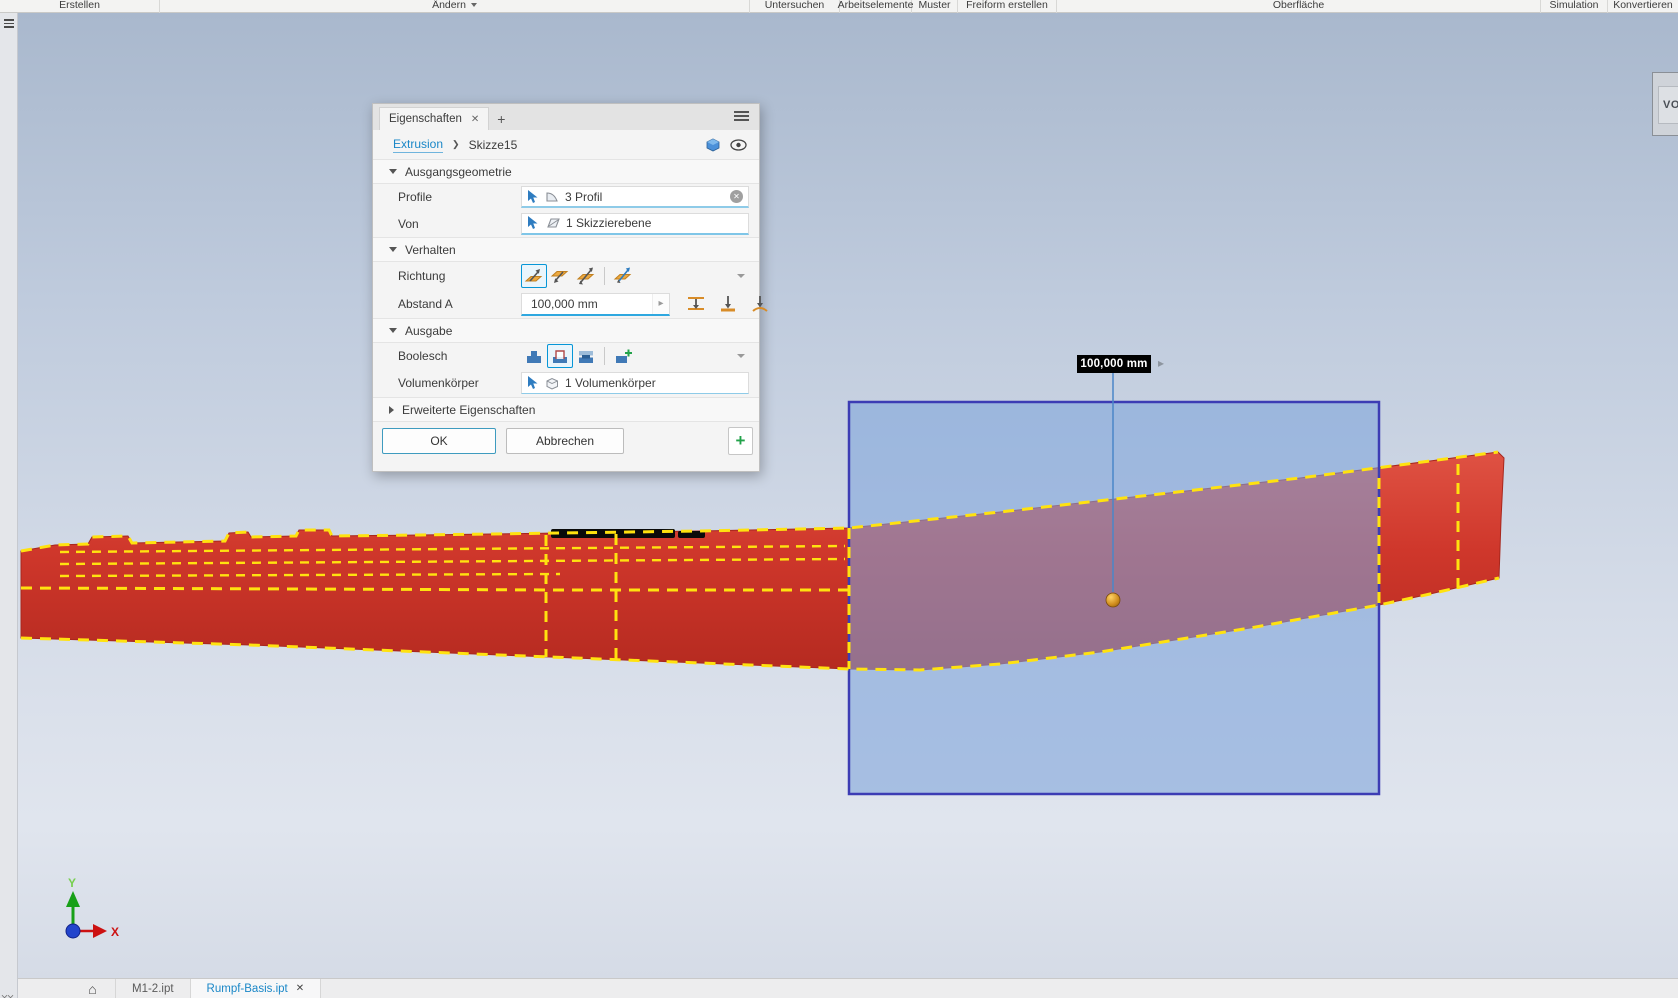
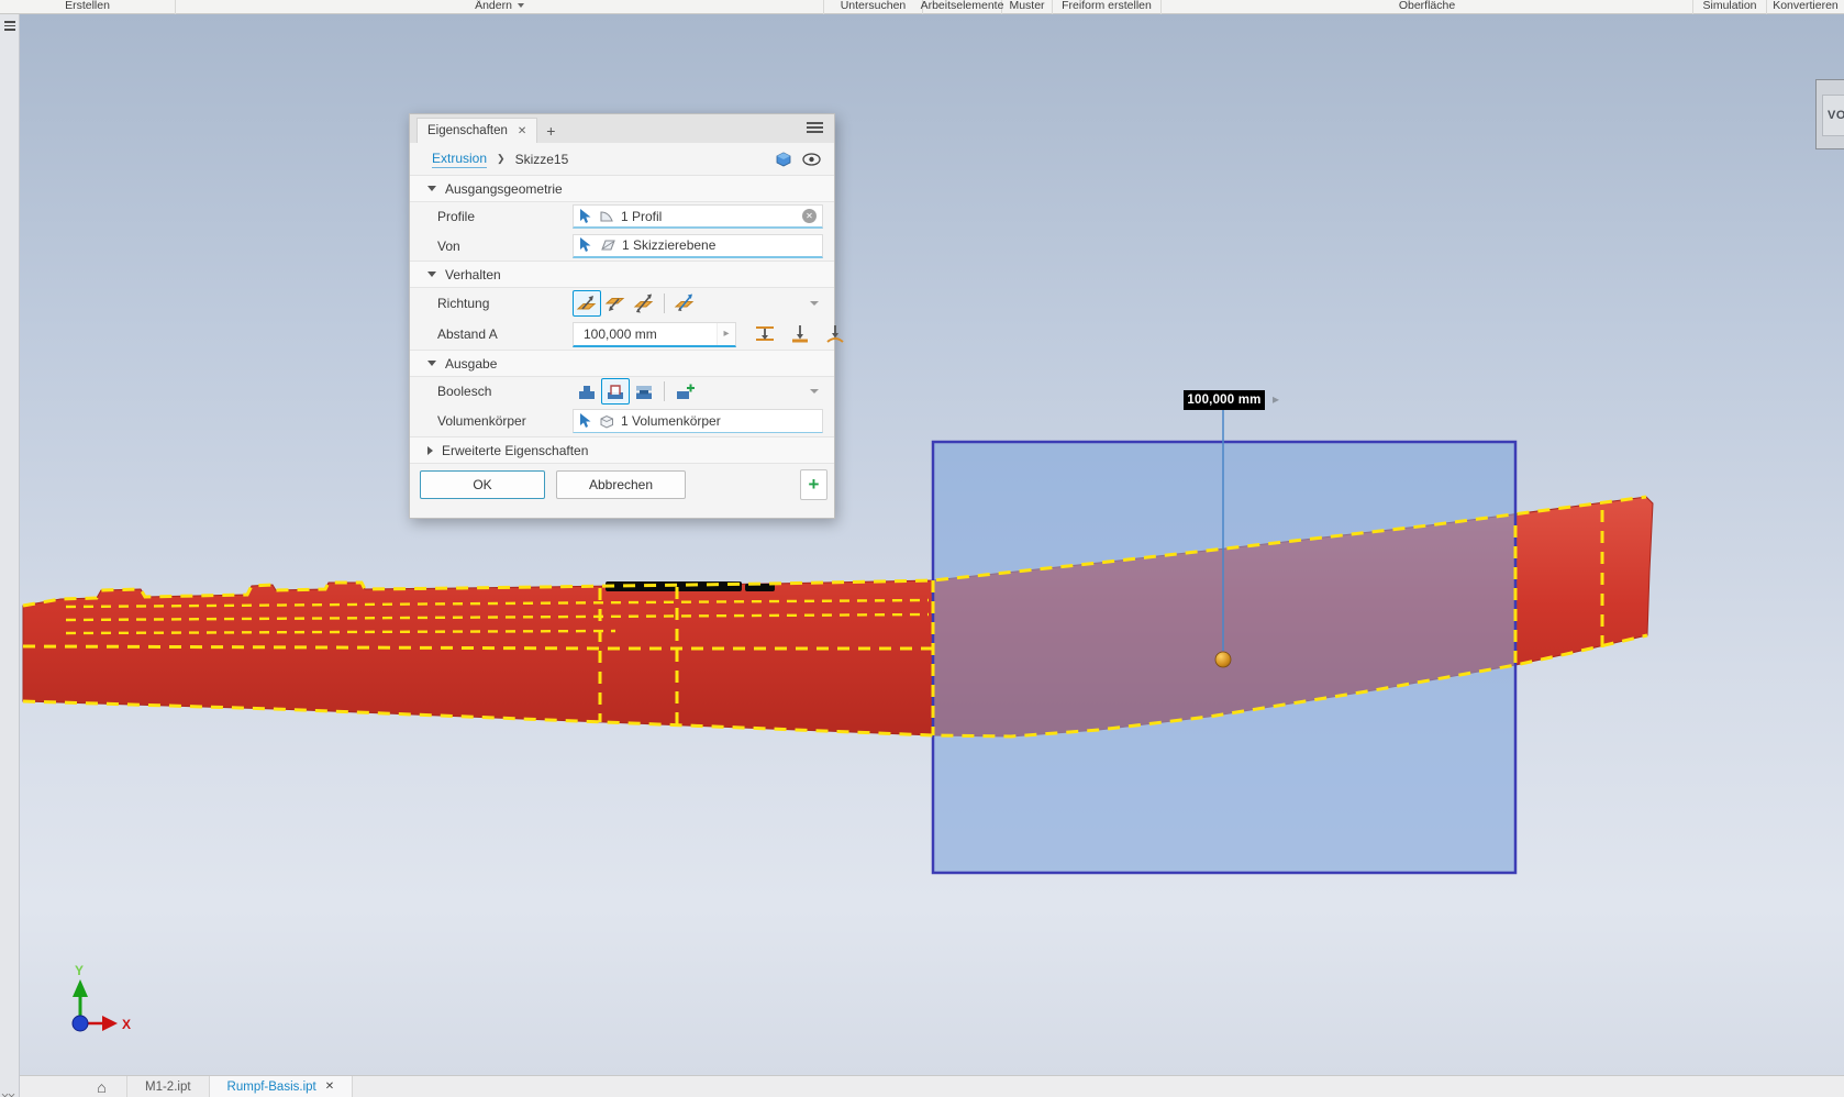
  Erstellen
  Ändern
  Untersuchen
  Arbeitselemente
  Muster
  Freiform erstellen
  Oberfläche
  Simulation
  Konvertieren
  Y
  X
  100,000 mm
  ▸
  Eigenschaften
  ✕
  +
  Extrusion
  ❯
  Skizze15
  Ausgangsgeometrie
  Profile
- 3 Profil
+ 1 Profil
  ✕
  Von
  1 Skizzierebene
  Verhalten
  Richtung
  Abstand A
  100,000 mm
  ▸
  Ausgabe
  Boolesch
  Volumenkörper
  1 Volumenkörper
  Erweiterte Eigenschaften
  OK
  Abbrechen
  +
  ⌂
  M1-2.ipt
  Rumpf-Basis.ipt
  ✕
